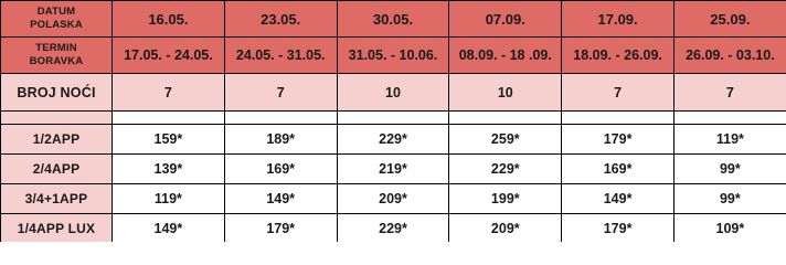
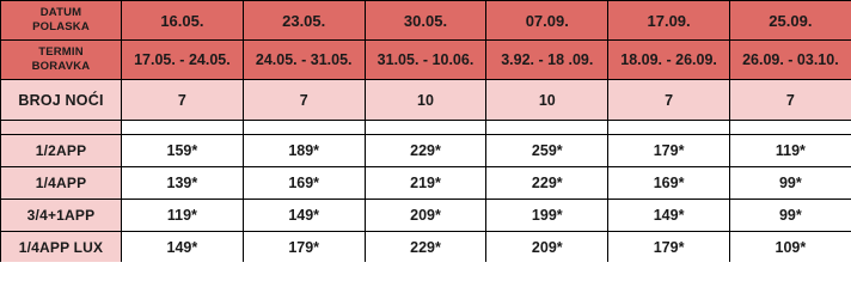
  DATUMPOLASKA	16.05.	23.05.	30.05.	07.09.	17.09.	25.09.
- TERMINBORAVKA	17.05. - 24.05.	24.05. - 31.05.	31.05. - 10.06.	08.09. - 18 .09.	18.09. - 26.09.	26.09. - 03.10.
+ TERMINBORAVKA	17.05. - 24.05.	24.05. - 31.05.	31.05. - 10.06.	3.92. - 18 .09.	18.09. - 26.09.	26.09. - 03.10.
  BROJ NOĆI	7	7	10	10	7	7
  1/2APP	159*	189*	229*	259*	179*	119*
- 2/4APP	139*	169*	219*	229*	169*	99*
+ 1/4APP	139*	169*	219*	229*	169*	99*
  3/4+1APP	119*	149*	209*	199*	149*	99*
  1/4APP LUX	149*	179*	229*	209*	179*	109*
